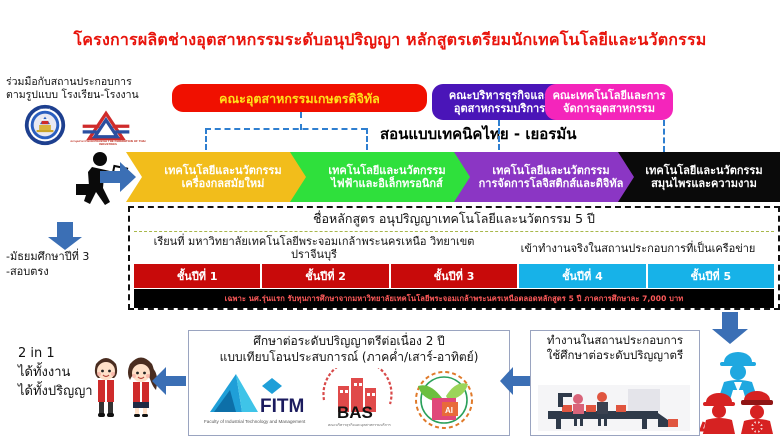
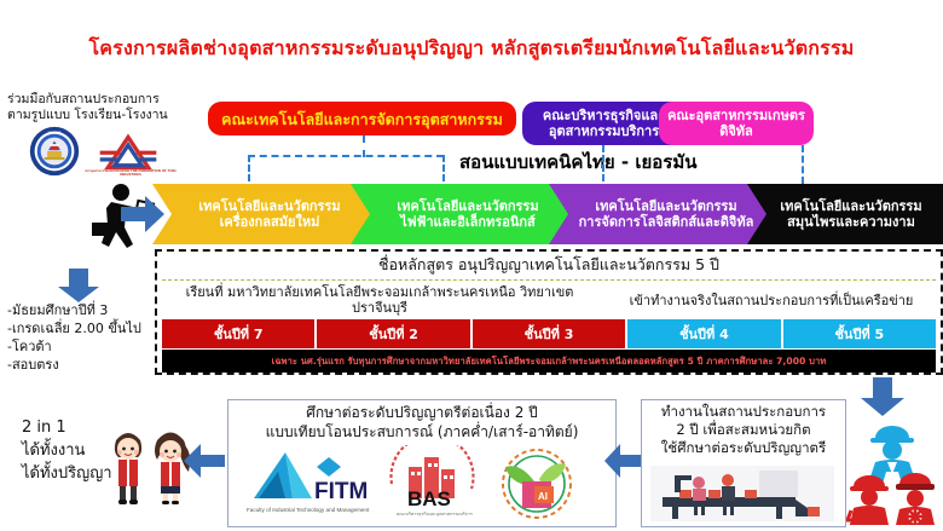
  โครงการผลิตช่างอุตสาหกรรมระดับอนุปริญญา หลักสูตรเตรียมนักเทคโนโลยีและนวัตกรรม
  ร่วมมือกับสถานประกอบการ
  ตามรูปแบบ โรงเรียน-โรงงาน
- คณะอุตสาหกรรมเกษตรดิจิทัล
+ คณะเทคโนโลยีและการจัดการอุตสาหกรรม
  คณะบริหารธุรกิจแลอุตสาหกรรมบริการ
- คณะเทคโนโลยีและการจัดการอุตสาหกรรม
+ คณะอุตสาหกรรมเกษตรดิจิทัล
  สอนแบบเทคนิคไทย - เยอรมัน
  เทคโนโลยีและนวัตกรรม
  เครื่องกลสมัยใหม่
  เทคโนโลยีและนวัตกรรม
  ไฟฟ้าและอิเล็กทรอนิกส์
  เทคโนโลยีและนวัตกรรม
  การจัดการโลจิสติกส์และดิจิทัล
  เทคโนโลยีและนวัตกรรม
  สมุนไพรและความงาม
  ชื่อหลักสูตร อนุปริญญาเทคโนโลยีและนวัตกรรม 5 ปี
  เรียนที่ มหาวิทยาลัยเทคโนโลยีพระจอมเกล้าพระนครเหนือ วิทยาเขตปราจีนบุรี
  เข้าทำงานจริงในสถานประกอบการที่เป็นเครือข่าย
- ชั้นปีที่ 1
+ ชั้นปีที่ 7
  ชั้นปีที่ 2
  ชั้นปีที่ 3
  ชั้นปีที่ 4
  ชั้นปีที่ 5
  เฉพาะ นศ.รุ่นแรก รับทุนการศึกษาจากมหาวิทยาลัยเทคโนโลยีพระจอมเกล้าพระนครเหนือตลอดหลักสูตร 5 ปี ภาคการศึกษาละ 7,000 บาท
  -มัธยมศึกษาปีที่ 3
+ -เกรดเฉลี่ย 2.00 ขึ้นไป
+ -โควต้า
  -สอบตรง
  2 in 1
  ได้ทั้งงาน
  ได้ทั้งปริญญา
  ศึกษาต่อระดับปริญญาตรีต่อเนื่อง 2 ปี
  แบบเทียบโอนประสบการณ์ (ภาคค่ำ/เสาร์-อาทิตย์)
  FITM
  BAS
  AI
  ทำงานในสถานประกอบการ
+ 2 ปี เพื่อสะสมหน่วยกิต
  ใช้ศึกษาต่อระดับปริญญาตรี
